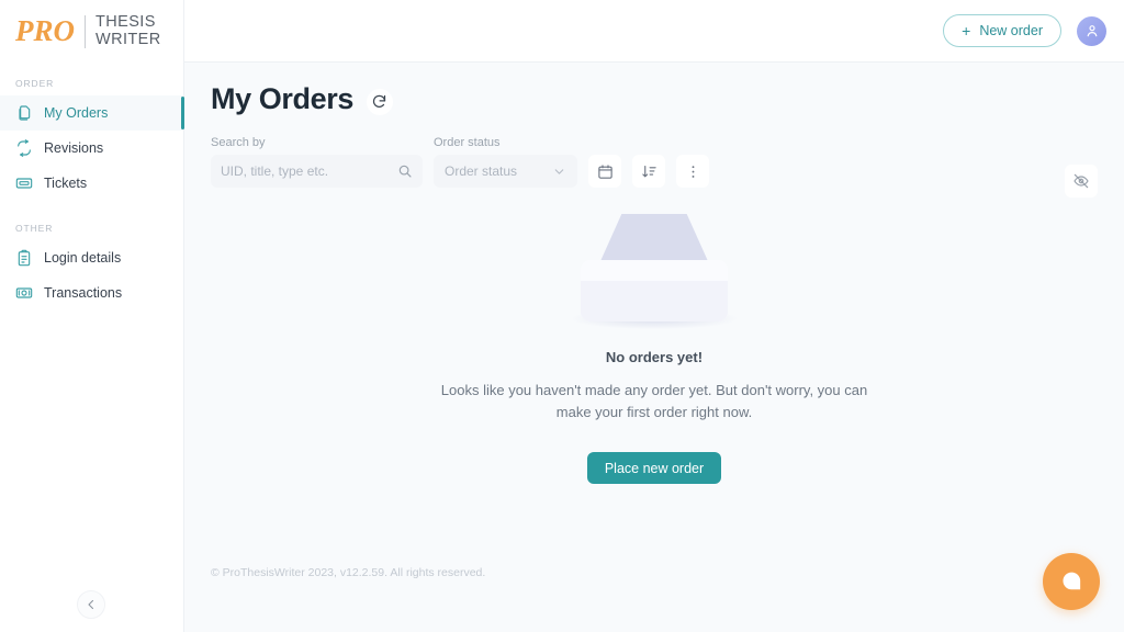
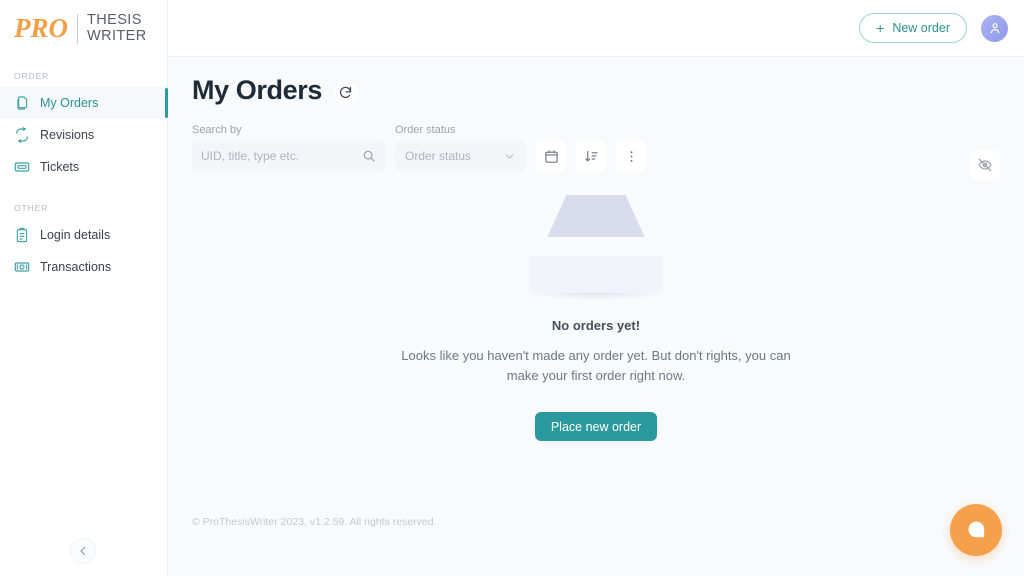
  PRO
  THESIS
  WRITER
  ORDER
  My Orders
  Revisions
  Tickets
  OTHER
  Login details
  Transactions
  +
  New order
  My Orders
  Search by
  UID, title, type etc.
  Order status
  Order status
  No orders yet!
- Looks like you haven't made any order yet. But don't worry, you can make your first order right now.
+ Looks like you haven't made any order yet. But don't rights, you can make your first order right now.
  Place new order
- © ProThesisWriter 2023, v12.2.59. All rights reserved.
+ © ProThesisWriter 2023, v1.2.59. All rights reserved.
